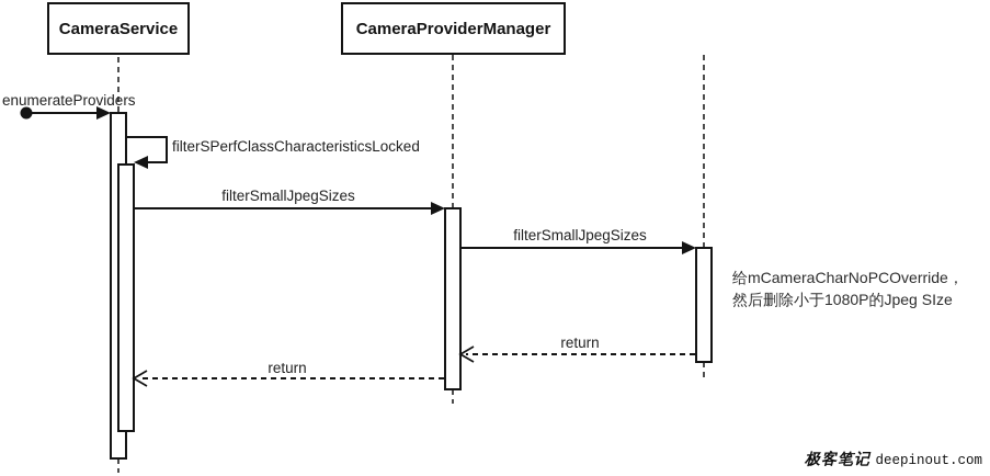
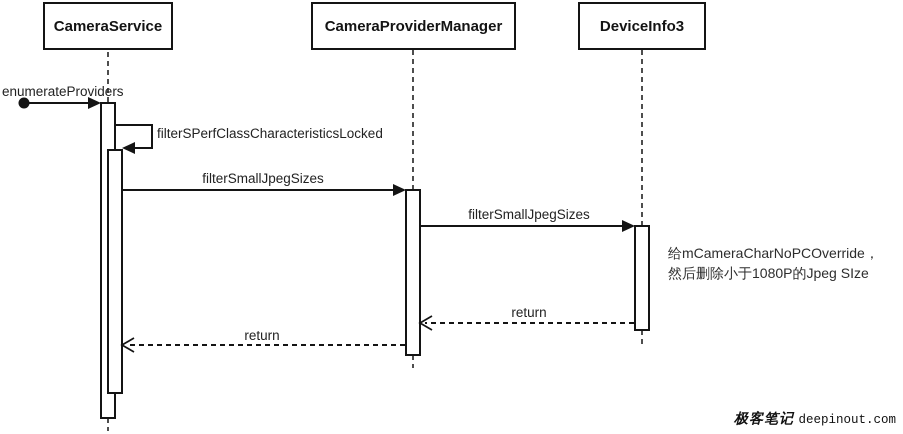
  CameraService
  CameraProviderManager
+ DeviceInfo3
  enumerateProviders
  filterSPerfClassCharacteristicsLocked
  filterSmallJpegSizes
  filterSmallJpegSizes
  return
  return
  给mCameraCharNoPCOverride，
  然后删除小于1080P的Jpeg SIze
  极客笔记 deepinout.com
